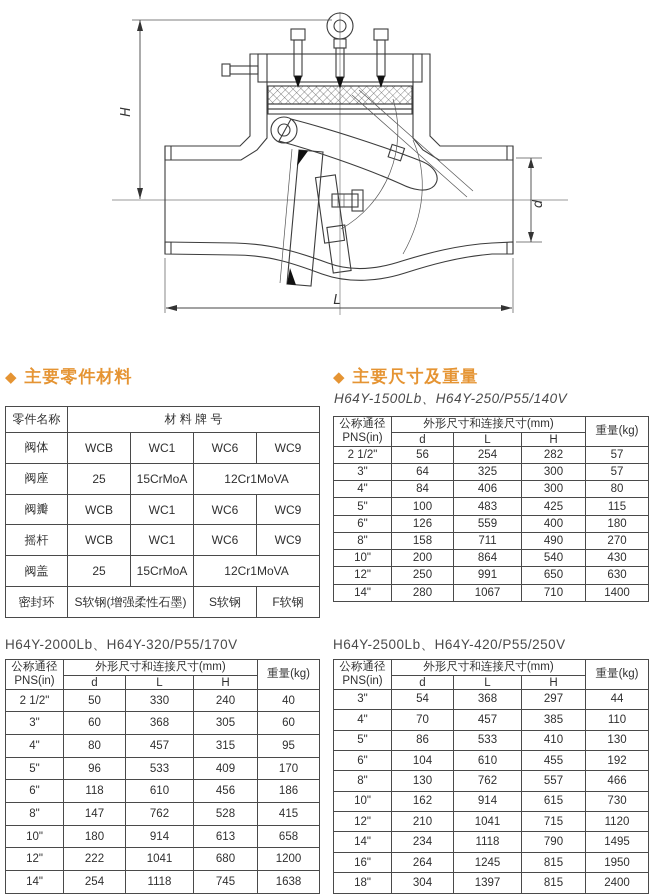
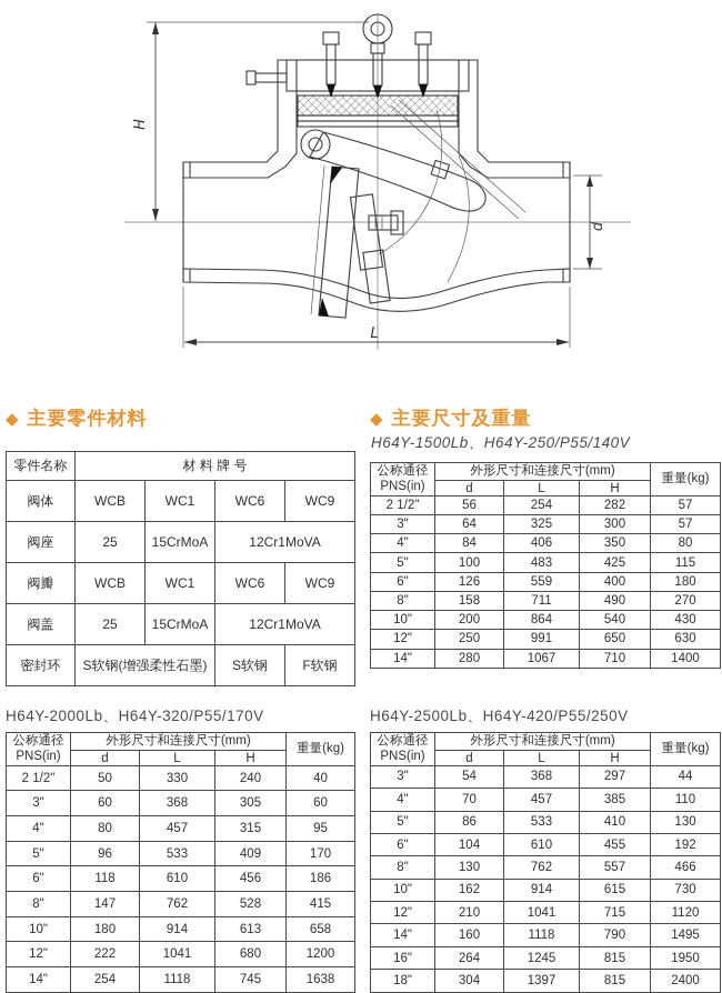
  L
  ◆
  主要零件材料
  零件名称	材 料 牌 号
  阀体	WCB	WC1	WC6	WC9
  阀座	25	15CrMoA	12Cr1MoVA
  阀瓣	WCB	WC1	WC6	WC9
- 摇杆	WCB	WC1	WC6	WC9
  阀盖	25	15CrMoA	12Cr1MoVA
  密封环	S软钢(增强柔性石墨)	S软钢	F软钢
  ◆
  主要尺寸及重量
  H64Y-1500Lb、H64Y-250/P55/140V
  公称通径 PNS(in)	外形尺寸和连接尺寸(mm)	重量(kg)
  d	L	H
  2 1/2"	56	254	282	57
  3"	64	325	300	57
- 4"	84	406	300	80
+ 4"	84	406	350	80
  5"	100	483	425	115
  6"	126	559	400	180
  8"	158	711	490	270
  10"	200	864	540	430
  12"	250	991	650	630
  14"	280	1067	710	1400
  H64Y-2000Lb、H64Y-320/P55/170V
  公称通径 PNS(in)	外形尺寸和连接尺寸(mm)	重量(kg)
  d	L	H
  2 1/2"	50	330	240	40
  3"	60	368	305	60
  4"	80	457	315	95
  5"	96	533	409	170
  6"	118	610	456	186
  8"	147	762	528	415
  10"	180	914	613	658
  12"	222	1041	680	1200
  14"	254	1118	745	1638
  H64Y-2500Lb、H64Y-420/P55/250V
  公称通径 PNS(in)	外形尺寸和连接尺寸(mm)	重量(kg)
  d	L	H
  3"	54	368	297	44
  4"	70	457	385	110
  5"	86	533	410	130
  6"	104	610	455	192
  8"	130	762	557	466
  10"	162	914	615	730
  12"	210	1041	715	1120
- 14"	234	1118	790	1495
+ 14"	160	1118	790	1495
  16"	264	1245	815	1950
  18"	304	1397	815	2400
